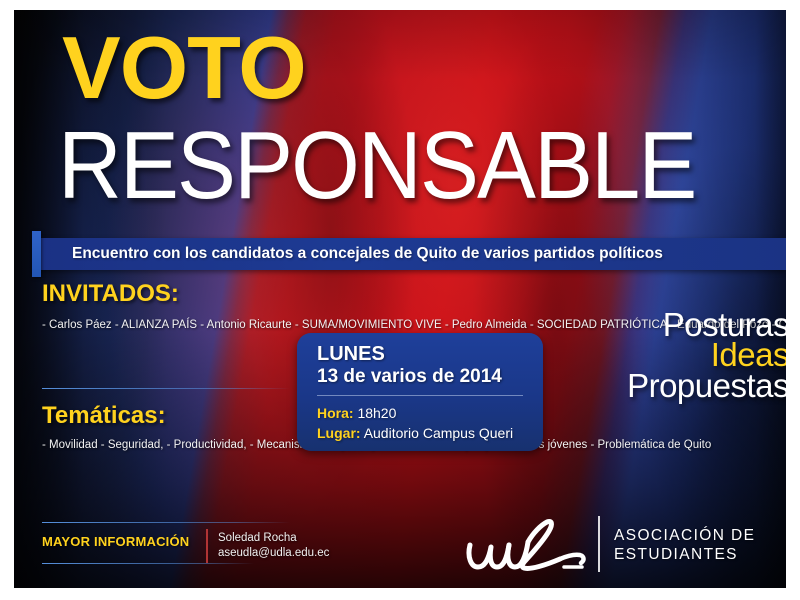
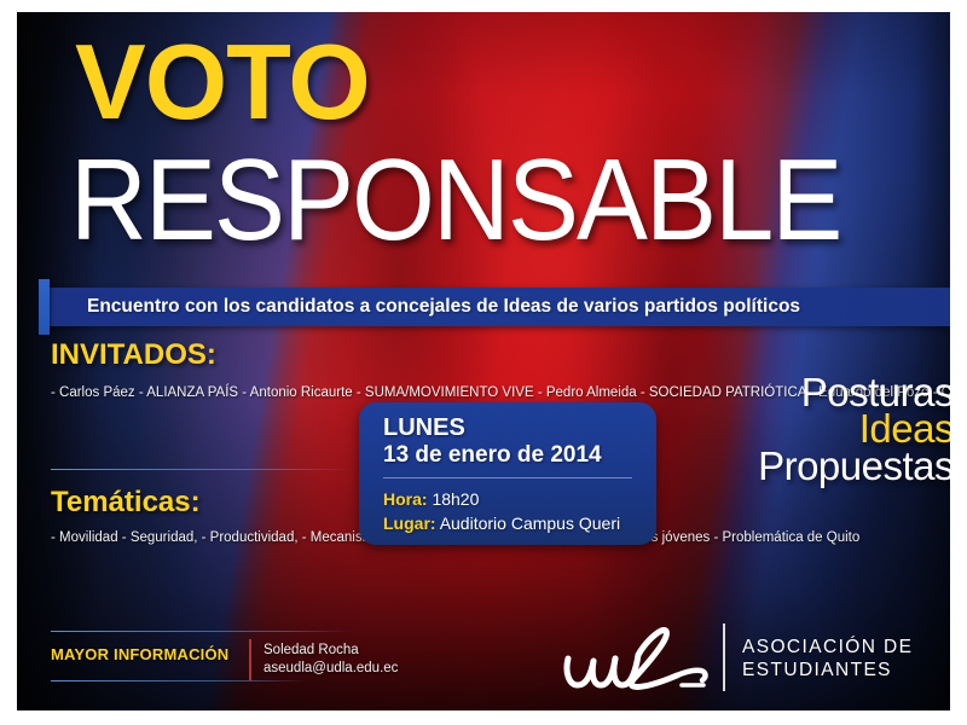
  VOTO
  RESPONSABLE
- Encuentro con los candidatos a concejales de Quito de varios partidos políticos
+ Encuentro con los candidatos a concejales de Ideas de varios partidos políticos
  INVITADOS:
  - Carlos Páez - ALIANZA PAÍS - Antonio Ricaurte - SUMA/MOVIMIENTO VIVE - Pedro Almeida - SOCIEDAD PATRIÓTICA - Eduardo del Pozo - C
  Temáticas:
  MAYOR INFORMACIÓN
  Soledad Rocha
  aseudla@udla.edu.ec
  LUNES
- 13 de varios de 2014
+ 13 de enero de 2014
  Hora: 18h20
  Lugar: Auditorio Campus Queri
  Posturas
  Ideas
  Propuestas
  ASOCIACIÓN DE
  ESTUDIANTES
